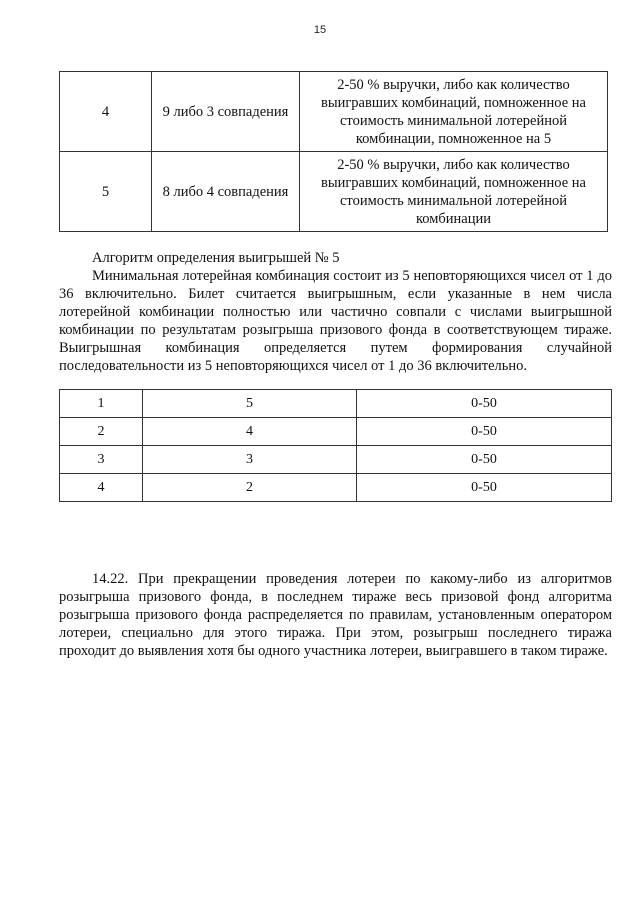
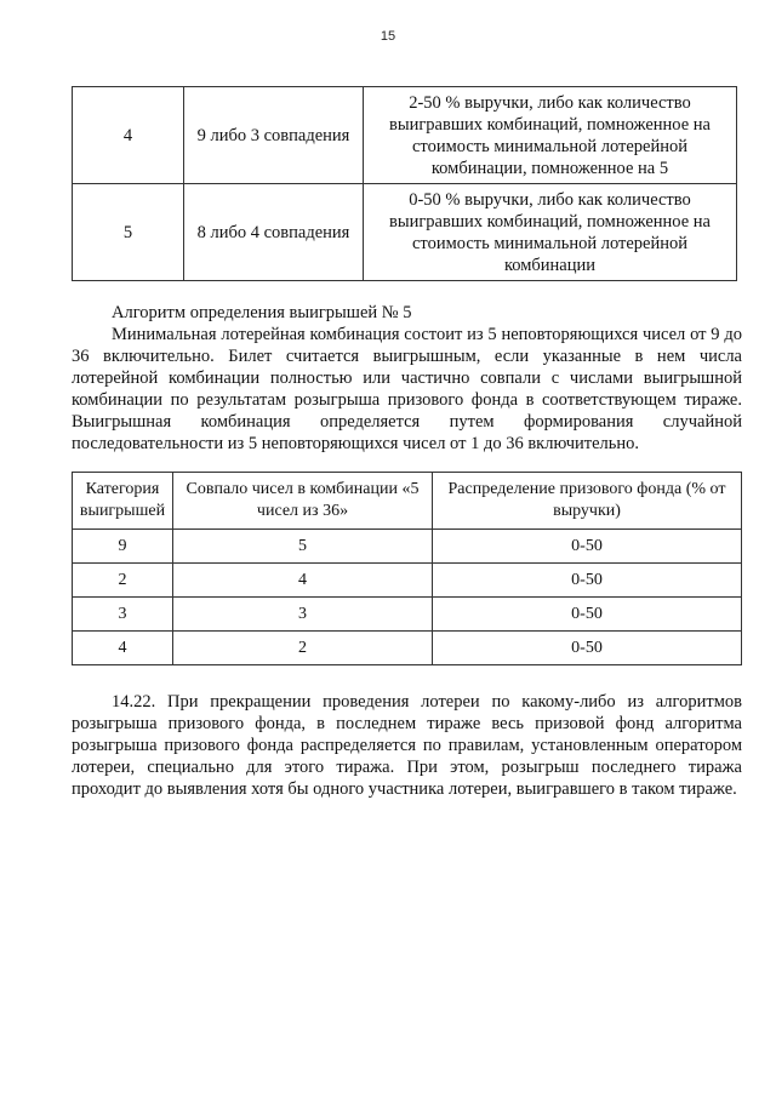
  15
  4	9 либо 3 совпадения	2-50 % выручки, либо как количество выигравших комбинаций, помноженное на стоимость минимальной лотерейной комбинации, помноженное на 5
- 5	8 либо 4 совпадения	2-50 % выручки, либо как количество выигравших комбинаций, помноженное на стоимость минимальной лотерейной комбинации
+ 5	8 либо 4 совпадения	0-50 % выручки, либо как количество выигравших комбинаций, помноженное на стоимость минимальной лотерейной комбинации
  Алгоритм определения выигрышей № 5
- Минимальная лотерейная комбинация состоит из 5 неповторяющихся чисел от 1 до 36 включительно. Билет считается выигрышным, если указанные в нем числа лотерейной комбинации полностью или частично совпали с числами выигрышной комбинации по результатам розыгрыша призового фонда в соответствующем тираже. Выигрышная комбинация определяется путем формирования случайной последовательности из 5 неповторяющихся чисел от 1 до 36 включительно.
+ Минимальная лотерейная комбинация состоит из 5 неповторяющихся чисел от 9 до 36 включительно. Билет считается выигрышным, если указанные в нем числа лотерейной комбинации полностью или частично совпали с числами выигрышной комбинации по результатам розыгрыша призового фонда в соответствующем тираже. Выигрышная комбинация определяется путем формирования случайной последовательности из 5 неповторяющихся чисел от 1 до 36 включительно.
+ Категория выигрышей	Совпало чисел в комбинации «5 чисел из 36»	Распределение призового фонда (% от выручки)
- 1	5	0-50
+ 9	5	0-50
  2	4	0-50
  3	3	0-50
  4	2	0-50
  14.22. При прекращении проведения лотереи по какому-либо из алгоритмов розыгрыша призового фонда, в последнем тираже весь призовой фонд алгоритма розыгрыша призового фонда распределяется по правилам, установленным оператором лотереи, специально для этого тиража. При этом, розыгрыш последнего тиража проходит до выявления хотя бы одного участника лотереи, выигравшего в таком тираже.
